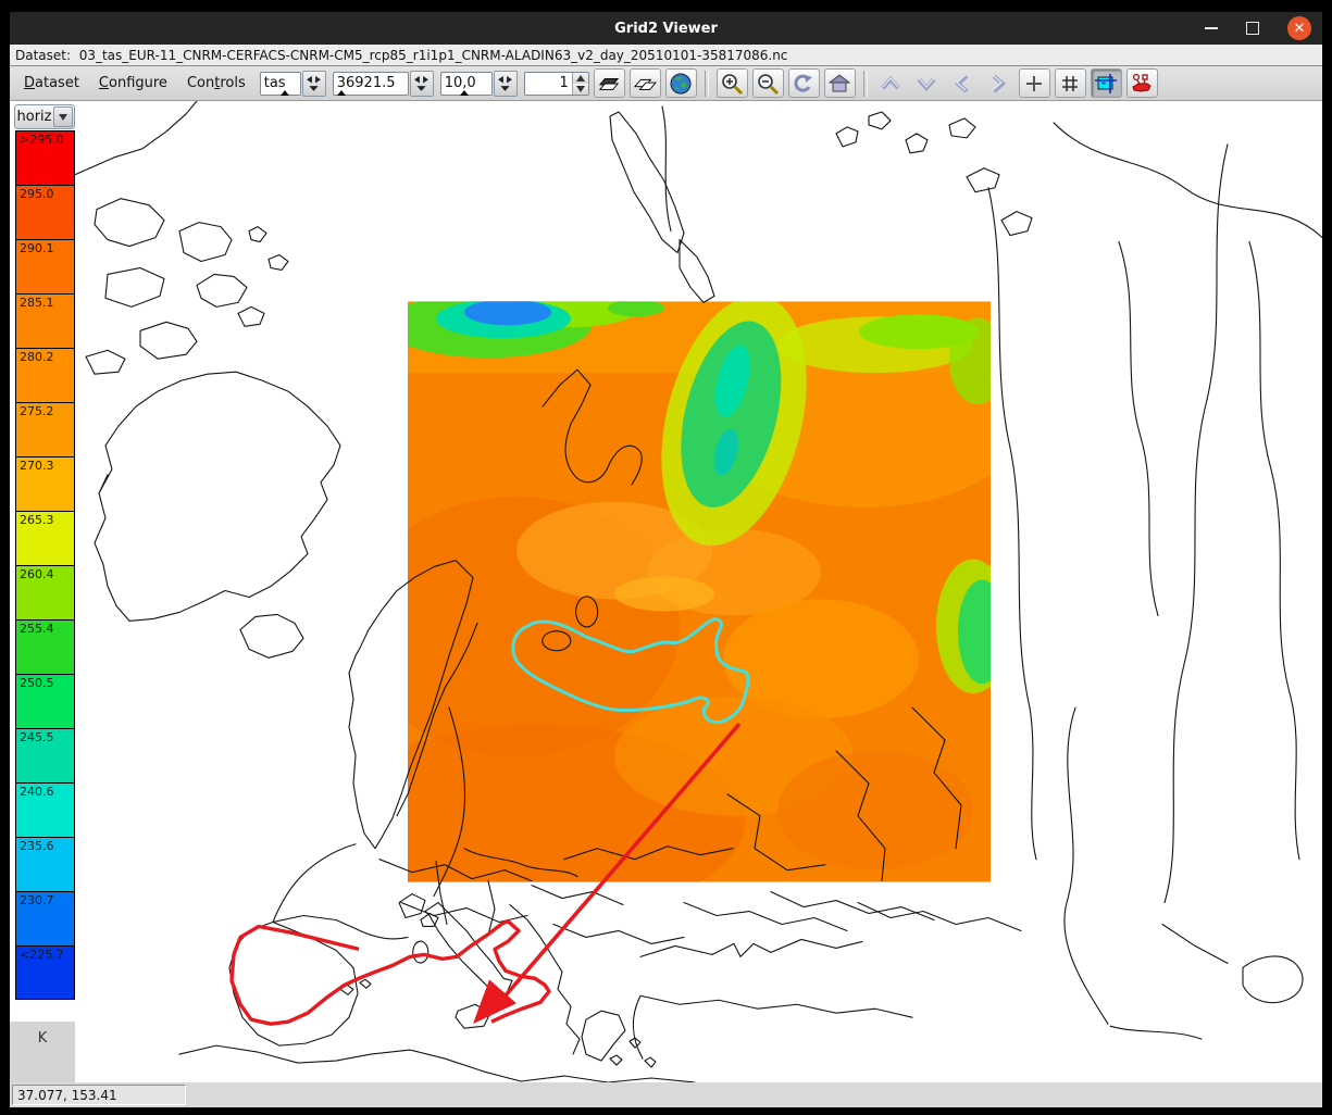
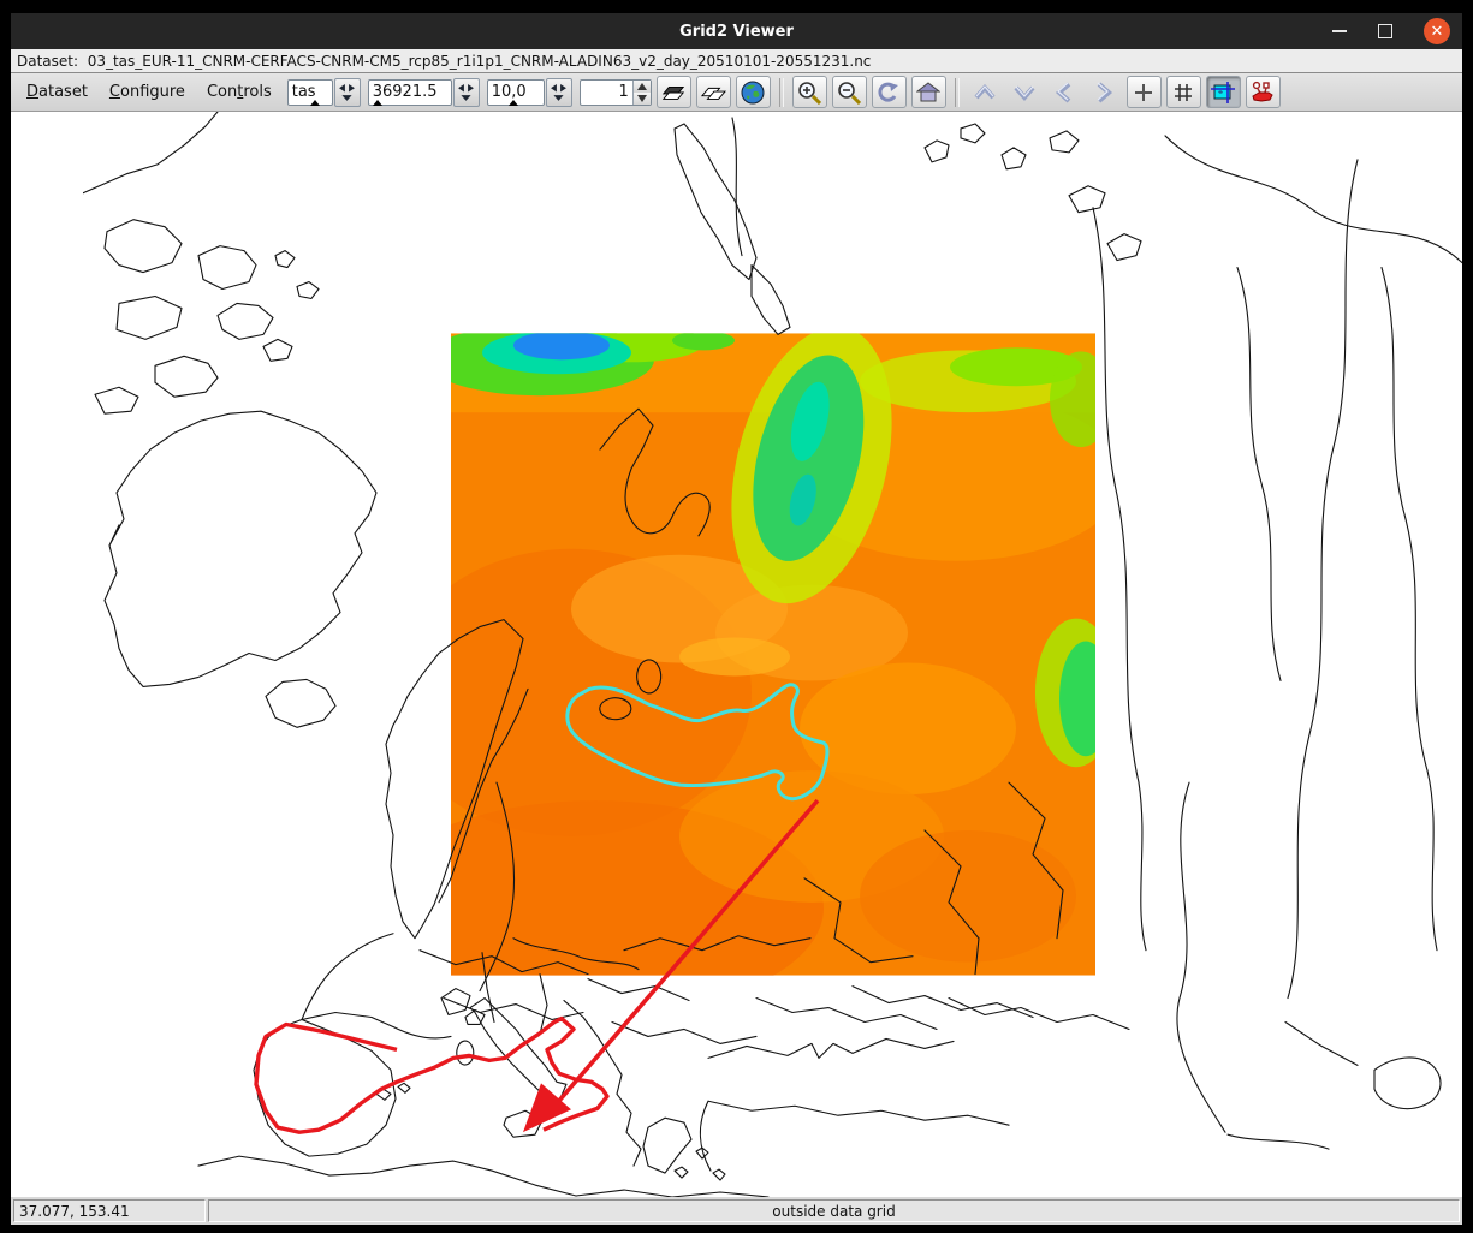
  Grid2 Viewer
  ✕
  Dataset:
- 03_tas_EUR-11_CNRM-CERFACS-CNRM-CM5_rcp85_r1i1p1_CNRM-ALADIN63_v2_day_20510101-35817086.nc
+ 03_tas_EUR-11_CNRM-CERFACS-CNRM-CM5_rcp85_r1i1p1_CNRM-ALADIN63_v2_day_20510101-20551231.nc
  Dataset
  Configure
  Controls
  tas
  36921.5
  10,0
  1
- horiz
- >295.0
- 295.0
- 290.1
- 285.1
- 280.2
- 275.2
- 270.3
- 265.3
- 260.4
- 255.4
- 250.5
- 245.5
- 240.6
- 235.6
- 230.7
- <225.7
- K
  37.077, 153.41
+ outside data grid
